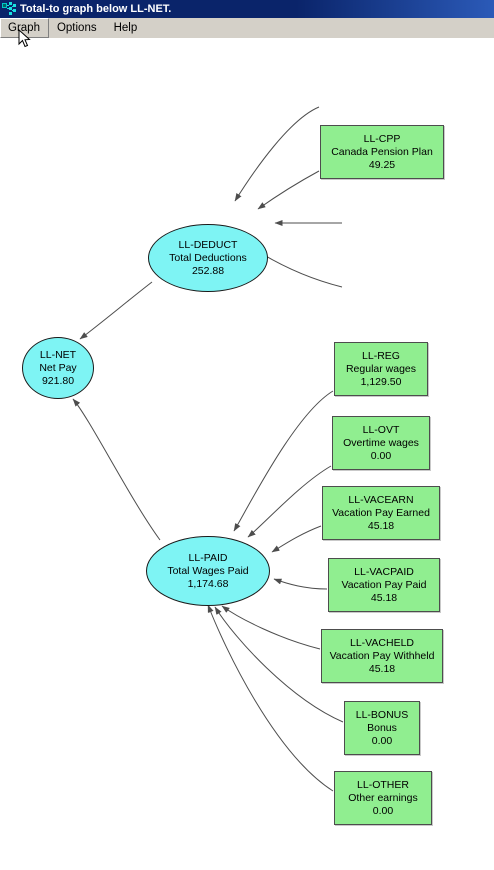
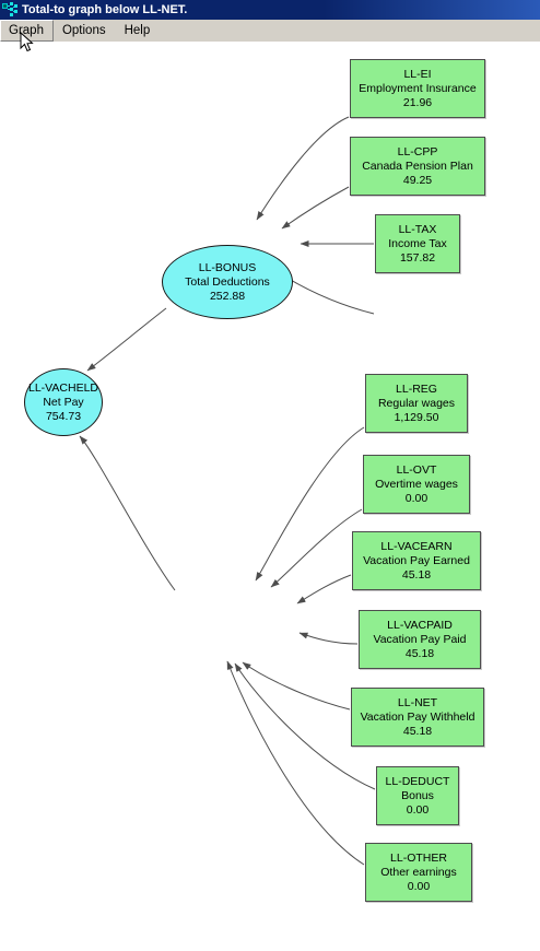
  Total-to graph below LL-NET.
  Graph
  Options
  Help
+ LL-EI
+ Employment Insurance
+ 21.96
  LL-CPP
  Canada Pension Plan
  49.25
+ LL-TAX
+ Income Tax
+ 157.82
  LL-REG
  Regular wages
  1,129.50
  LL-OVT
  Overtime wages
  0.00
  LL-VACEARN
  Vacation Pay Earned
  45.18
  LL-VACPAID
  Vacation Pay Paid
  45.18
- LL-VACHELD
+ LL-NET
  Vacation Pay Withheld
  45.18
- LL-BONUS
+ LL-DEDUCT
  Bonus
  0.00
  LL-OTHER
  Other earnings
  0.00
- LL-DEDUCT
+ LL-BONUS
  Total Deductions
  252.88
- LL-PAID
- Total Wages Paid
- 1,174.68
- LL-NET
+ LL-VACHELD
  Net Pay
- 921.80
+ 754.73
